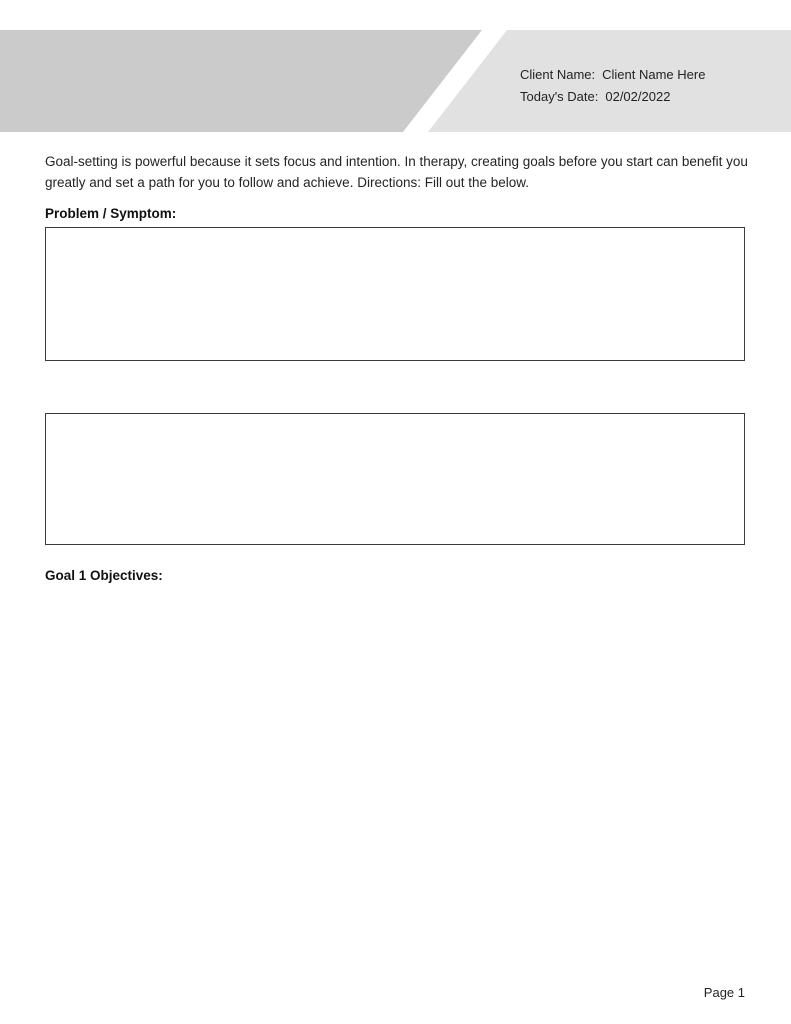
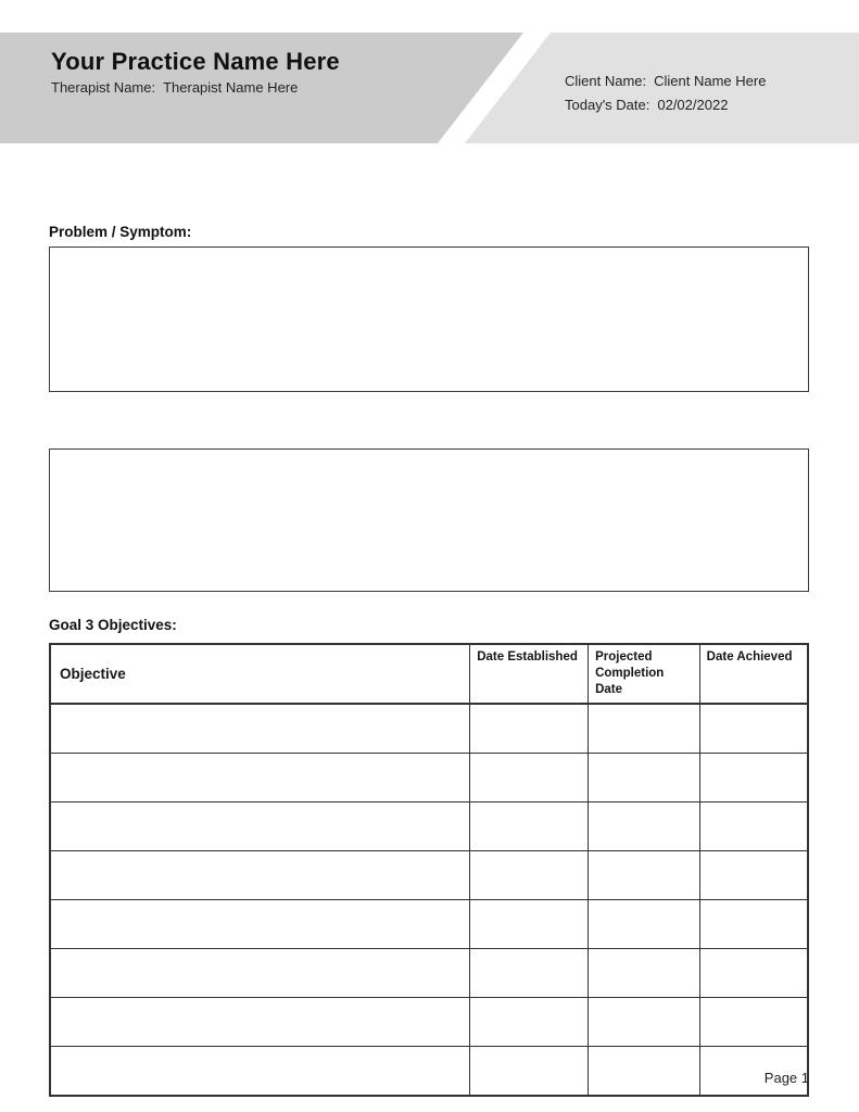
+ Your Practice Name Here
+ Therapist Name: Therapist Name Here
  Client Name: Client Name Here
  Today's Date: 02/02/2022
- Goal-setting is powerful because it sets focus and intention. In therapy, creating goals before you start can benefit you greatly and set a path for you to follow and achieve. Directions: Fill out the below.
  Problem / Symptom:
- Goal 1 Objectives:
+ Goal 3 Objectives:
+ Objective	Date Established	Projected Completion Date	Date Achieved
  Page 1
